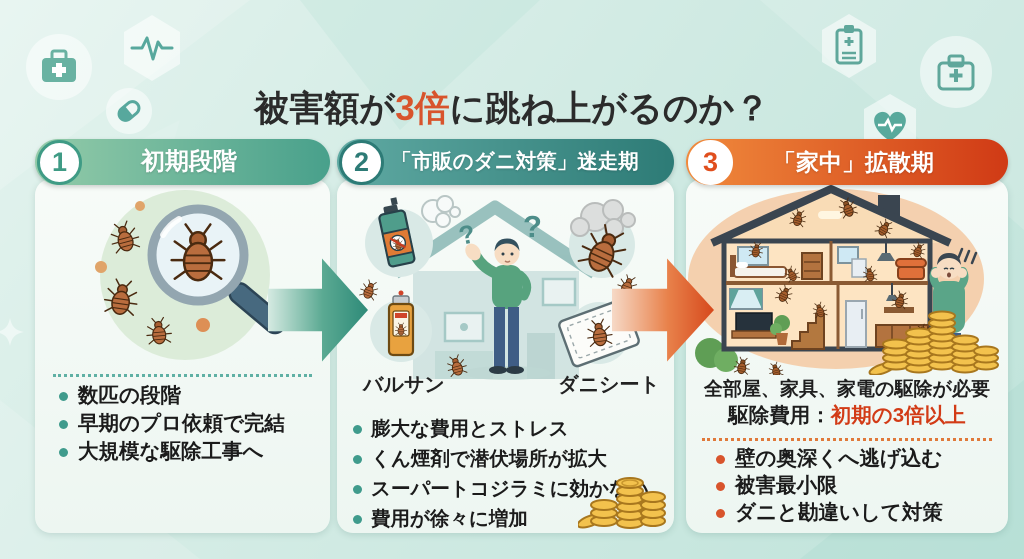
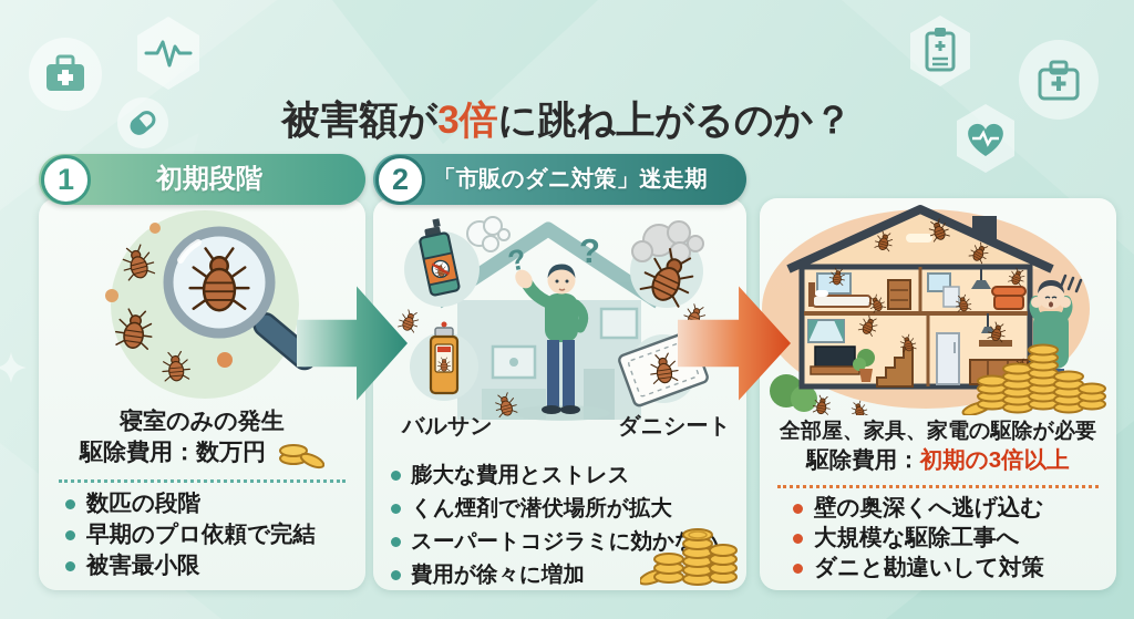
  被害額が3倍に跳ね上がるのか？
  1
  初期段階
+ 寝室のみの発生
+ 駆除費用：数万円
  数匹の段階
  早期のプロ依頼で完結
- 大規模な駆除工事へ
+ 被害最小限
  2
  「市販のダニ対策」迷走期
  ?
  バルサン
  ダニシート
  膨大な費用とストレス
  くん煙剤で潜伏場所が拡大
  スーパートコジラミに効か
  費用が徐々に増加
- 3
- 「家中」拡散期
  全部屋、家具、家電の駆除が必要
  駆除費用：初期の3倍以上
  壁の奥深くへ逃げ込む
- 被害最小限
+ 大規模な駆除工事へ
  ダニと勘違いして対策
